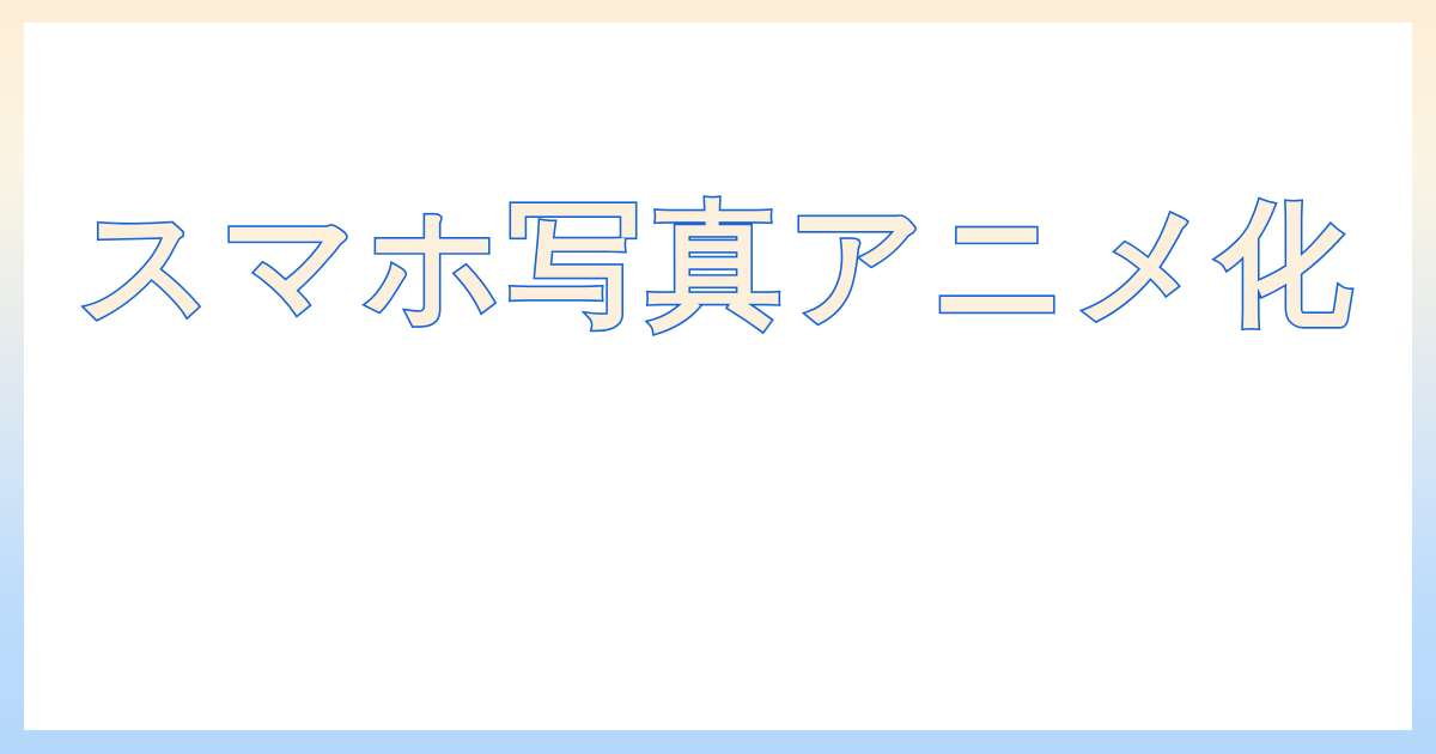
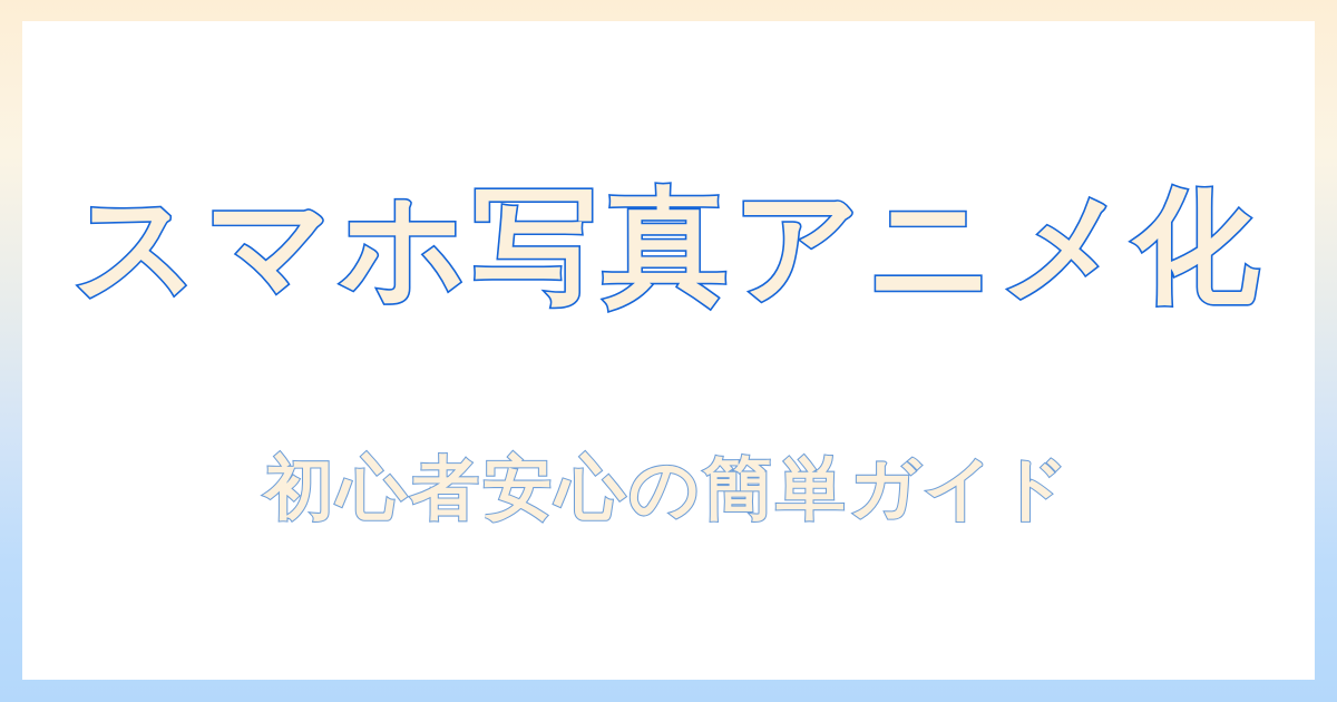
  スマホ写真アニメ化
+ 初心者安心の簡単ガイド
